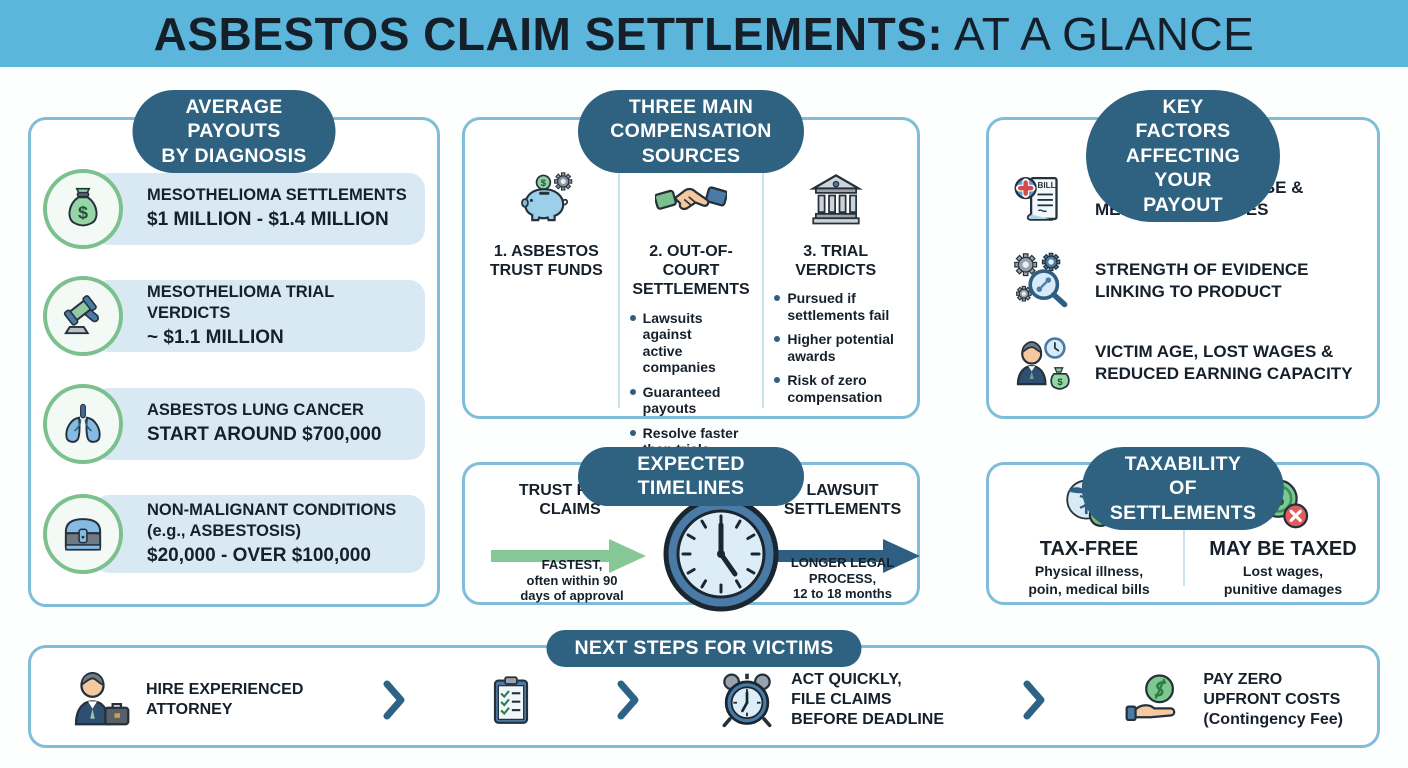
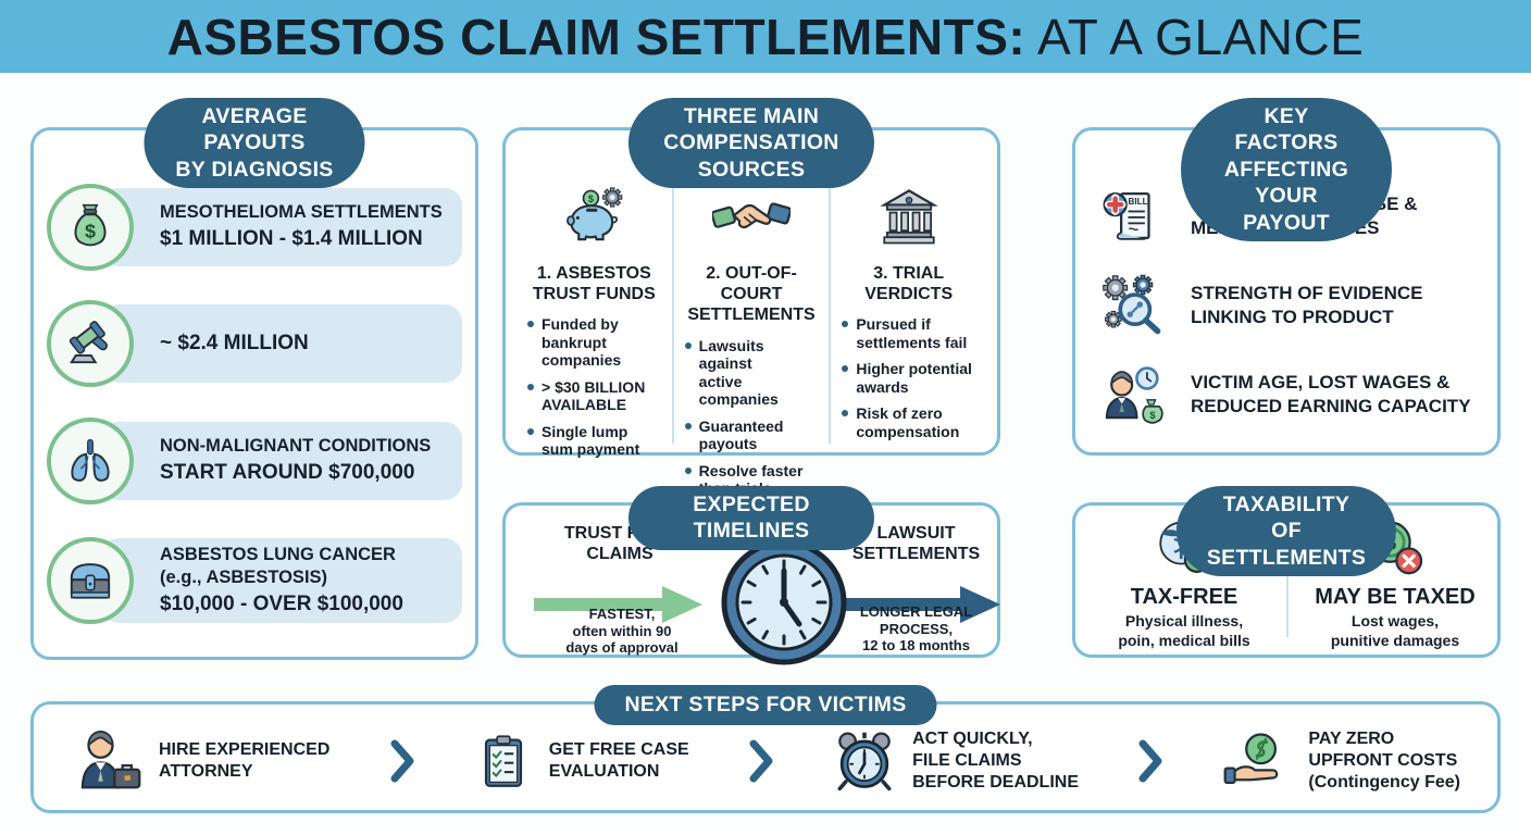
  ASBESTOS CLAIM SETTLEMENTS: AT A GLANCE
  AVERAGE PAYOUTS
  BY DIAGNOSIS
  $
  MESOTHELIOMA SETTLEMENTS
  $1 MILLION - $1.4 MILLION
- MESOTHELIOMA TRIAL VERDICTS
- ~ $1.1 MILLION
+ ~ $2.4 MILLION
- ASBESTOS LUNG CANCER
+ NON-MALIGNANT CONDITIONS
  START AROUND $700,000
- NON-MALIGNANT CONDITIONS
+ ASBESTOS LUNG CANCER
  (e.g., ASBESTOSIS)
- $20,000 - OVER $100,000
+ $10,000 - OVER $100,000
  THREE MAIN COMPENSATION
  SOURCES
  $
  1. ASBESTOS
  TRUST FUNDS
+ Funded by
+ bankrupt
+ companies
+ > $30 BILLION
+ AVAILABLE
+ Single lump
+ sum payment
  2. OUT-OF-COURT
  SETTLEMENTS
  Lawsuits against
  active companies
  Guaranteed
  payouts
  Resolve faster
  3. TRIAL
  VERDICTS
  Pursued if
  settlements fail
  Higher potential
  awards
  Risk of zero
  compensation
  KEY FACTORS AFFECTING
  YOUR PAYOUT
  BILL
  STRENGTH OF EVIDENCE
  LINKING TO PRODUCT
  $
  VICTIM AGE, LOST WAGES &
  REDUCED EARNING CAPACITY
  EXPECTED TIMELINES
  CLAIMS
  LAWSUIT
  SETTLEMENTS
  FASTEST,
  often within 90
  days of approval
  LONGER LEGAL
  PROCESS,
  12 to 18 months
  TAXABILITY OF SETTLEMENTS
  TAX-FREE
  Physical illness,
  poin, medical bills
  MAY BE TAXED
  Lost wages,
  punitive damages
  NEXT STEPS FOR VICTIMS
  HIRE EXPERIENCED
  ATTORNEY
+ GET FREE CASE
+ EVALUATION
  ACT QUICKLY,
  FILE CLAIMS
  BEFORE DEADLINE
  PAY ZERO
  UPFRONT COSTS
  (Contingency Fee)
